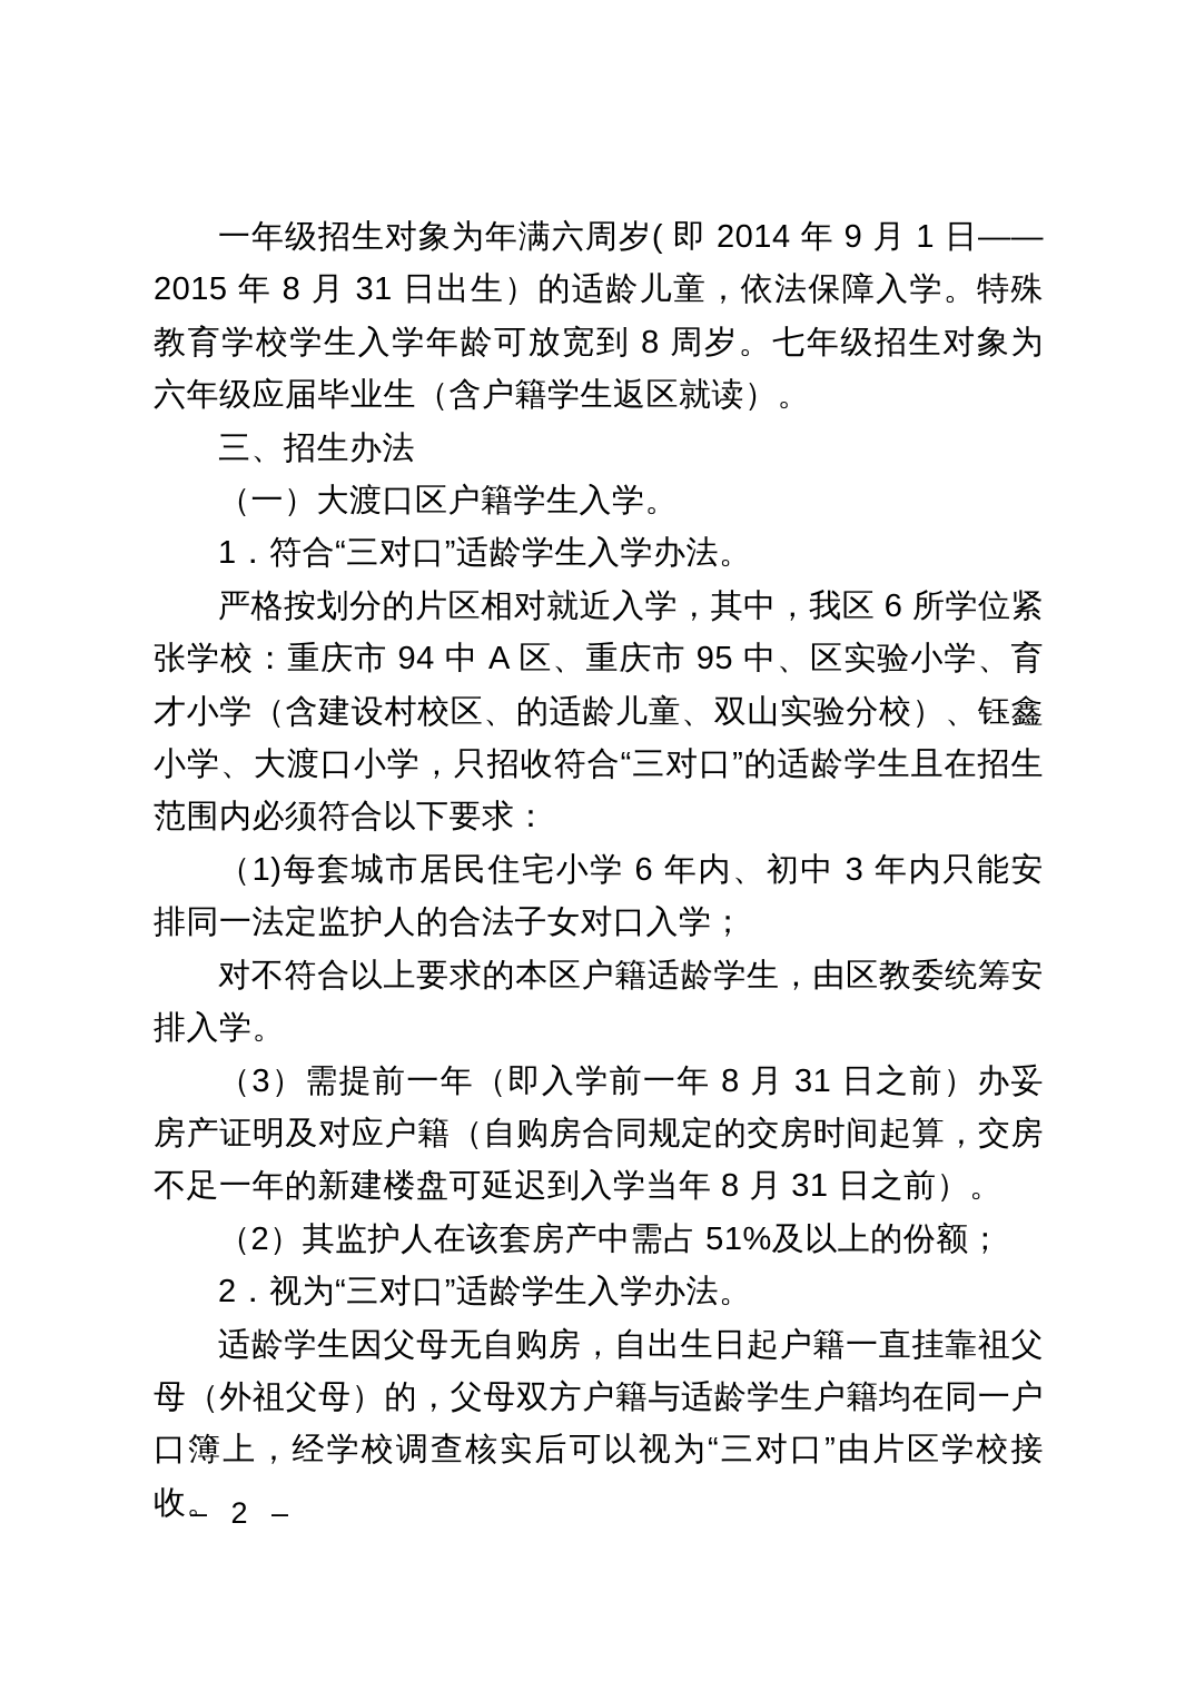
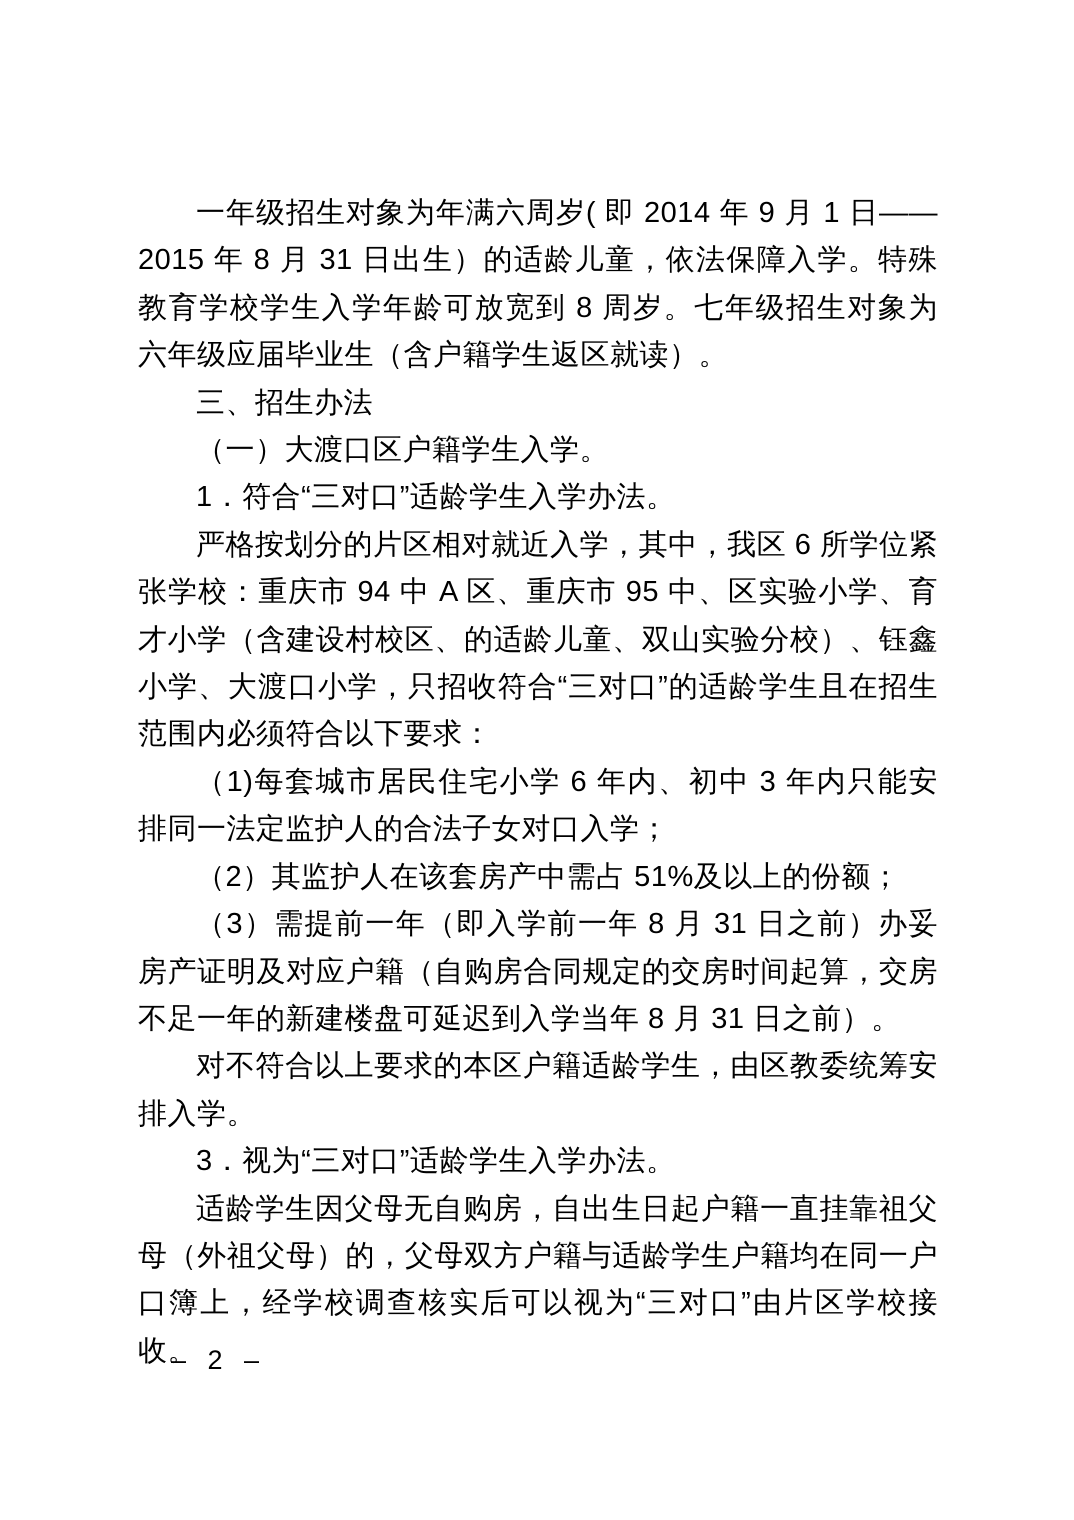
  一年级招生对象为年满六周岁( 即 2014 年 9 月 1 日——2015 年 8 月 31 日出生）的适龄儿童，依法保障入学。特殊教育学校学生入学年龄可放宽到 8 周岁。七年级招生对象为六年级应届毕业生（含户籍学生返区就读）。
  三、招生办法
  （一）大渡口区户籍学生入学。
  1．符合“三对口”适龄学生入学办法。
  严格按划分的片区相对就近入学，其中，我区 6 所学位紧张学校：重庆市 94 中 A 区、重庆市 95 中、区实验小学、育才小学（含建设村校区、的适龄儿童、双山实验分校）、钰鑫小学、大渡口小学，只招收符合“三对口”的适龄学生且在招生范围内必须符合以下要求：
  （1)每套城市居民住宅小学 6 年内、初中 3 年内只能安排同一法定监护人的合法子女对口入学；
- 对不符合以上要求的本区户籍适龄学生，由区教委统筹安排入学。
+ （2）其监护人在该套房产中需占 51%及以上的份额；
  （3）需提前一年（即入学前一年 8 月 31 日之前）办妥房产证明及对应户籍（自购房合同规定的交房时间起算，交房不足一年的新建楼盘可延迟到入学当年 8 月 31 日之前）。
- （2）其监护人在该套房产中需占 51%及以上的份额；
+ 对不符合以上要求的本区户籍适龄学生，由区教委统筹安排入学。
- 2．视为“三对口”适龄学生入学办法。
+ 3．视为“三对口”适龄学生入学办法。
  适龄学生因父母无自购房，自出生日起户籍一直挂靠祖父母（外祖父母）的，父母双方户籍与适龄学生户籍均在同一户口簿上，经学校调查核实后可以视为“三对口”由片区学校接收。
  – 2 –
